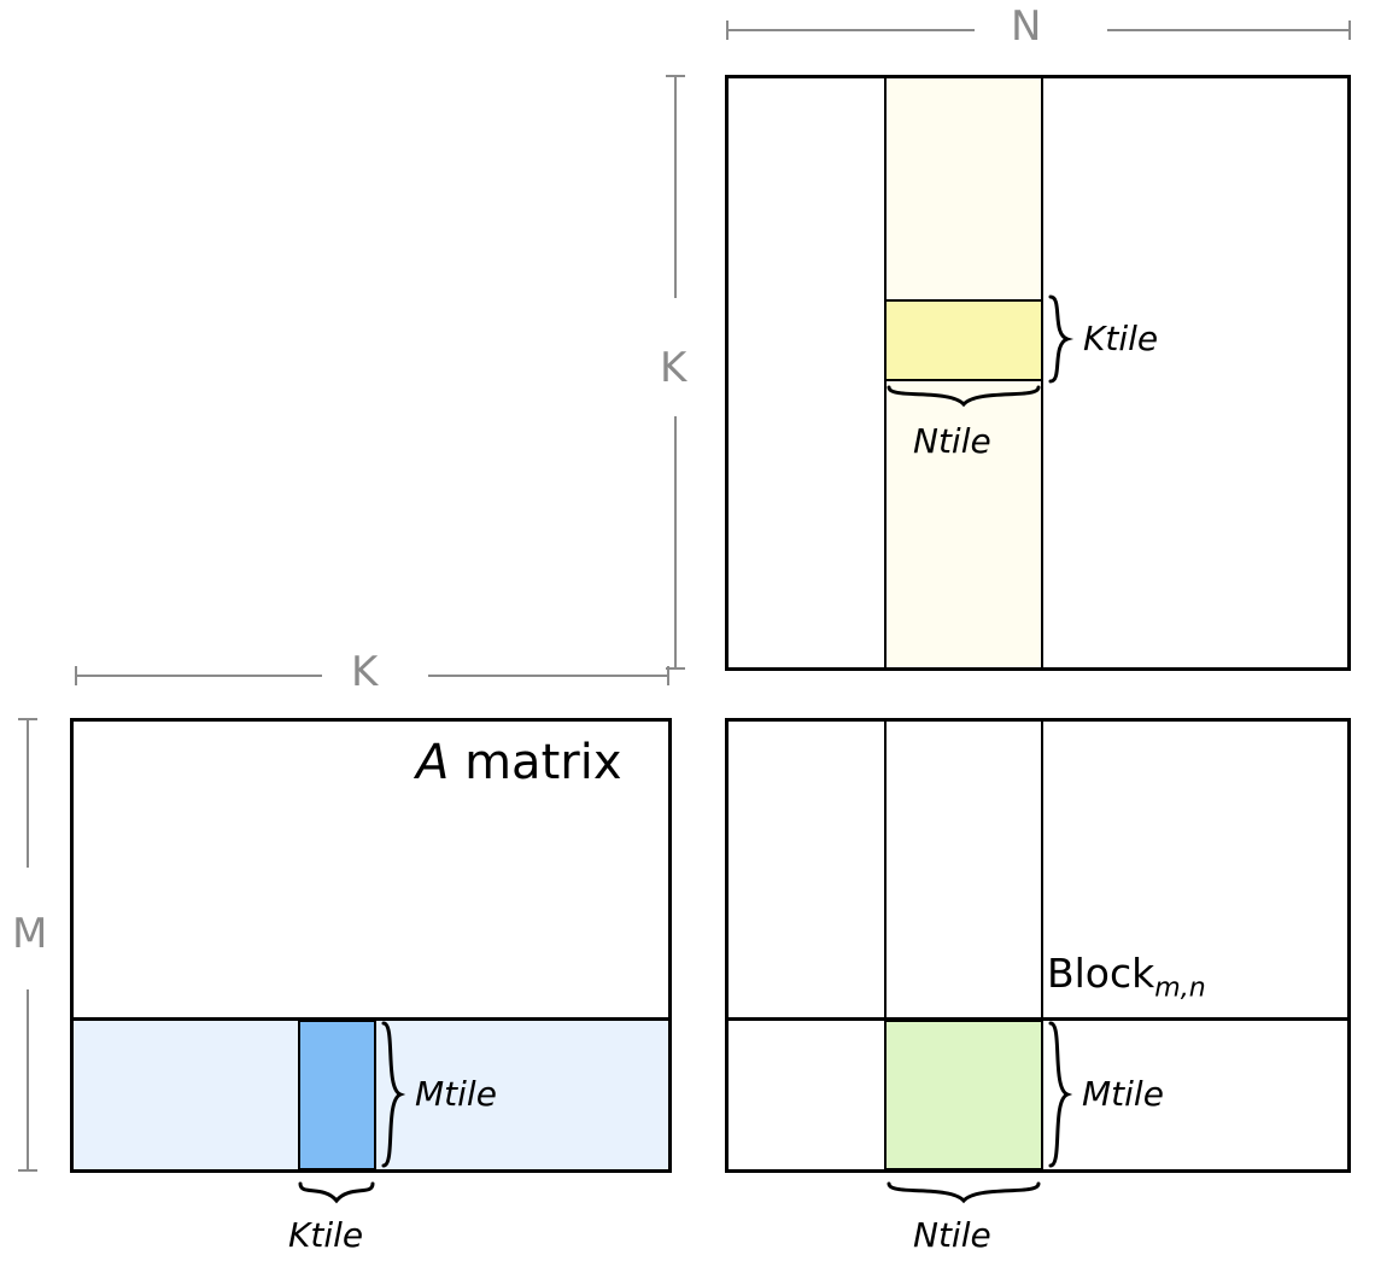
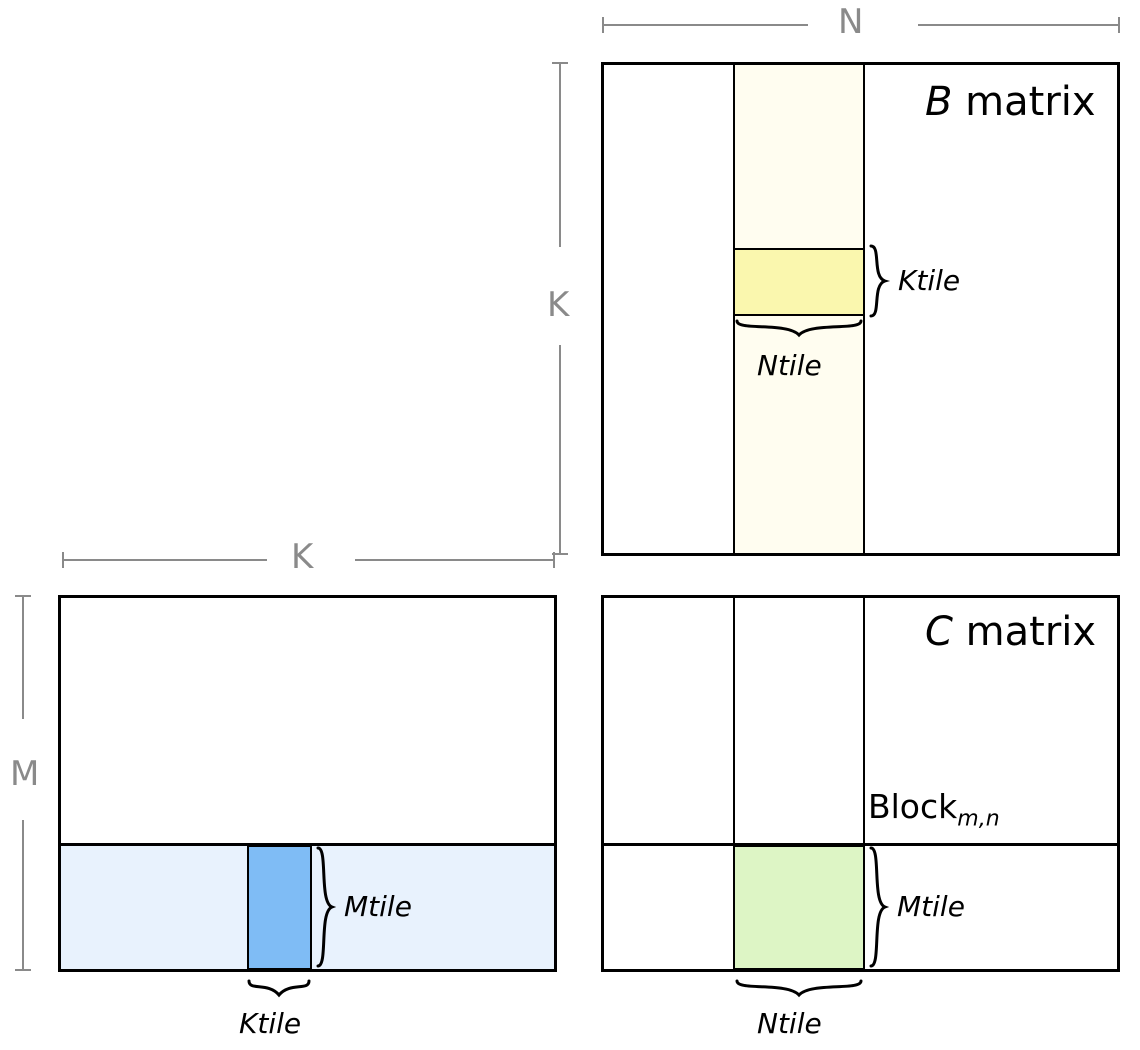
  N
  K
+ B matrix
  Ktile
  Ntile
  K
  M
- A matrix
  Mtile
  Ktile
+ C matrix
  Blockm,n
  Mtile
  Ntile
